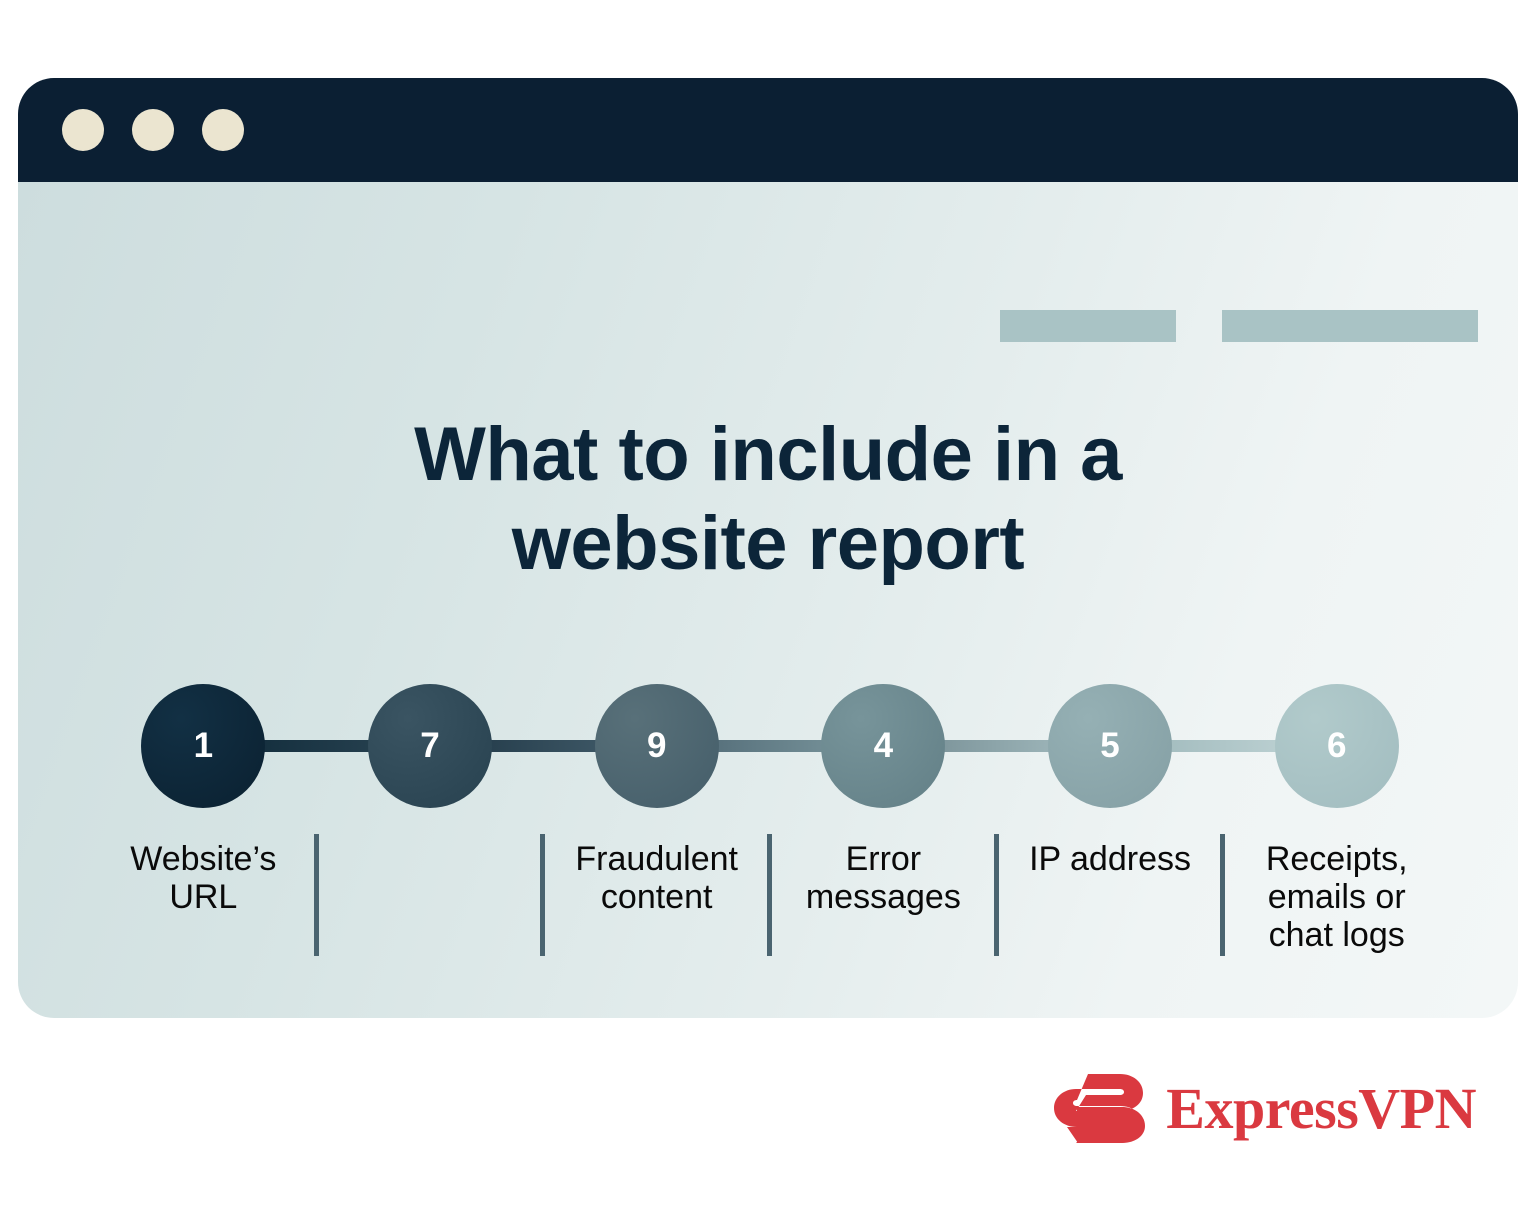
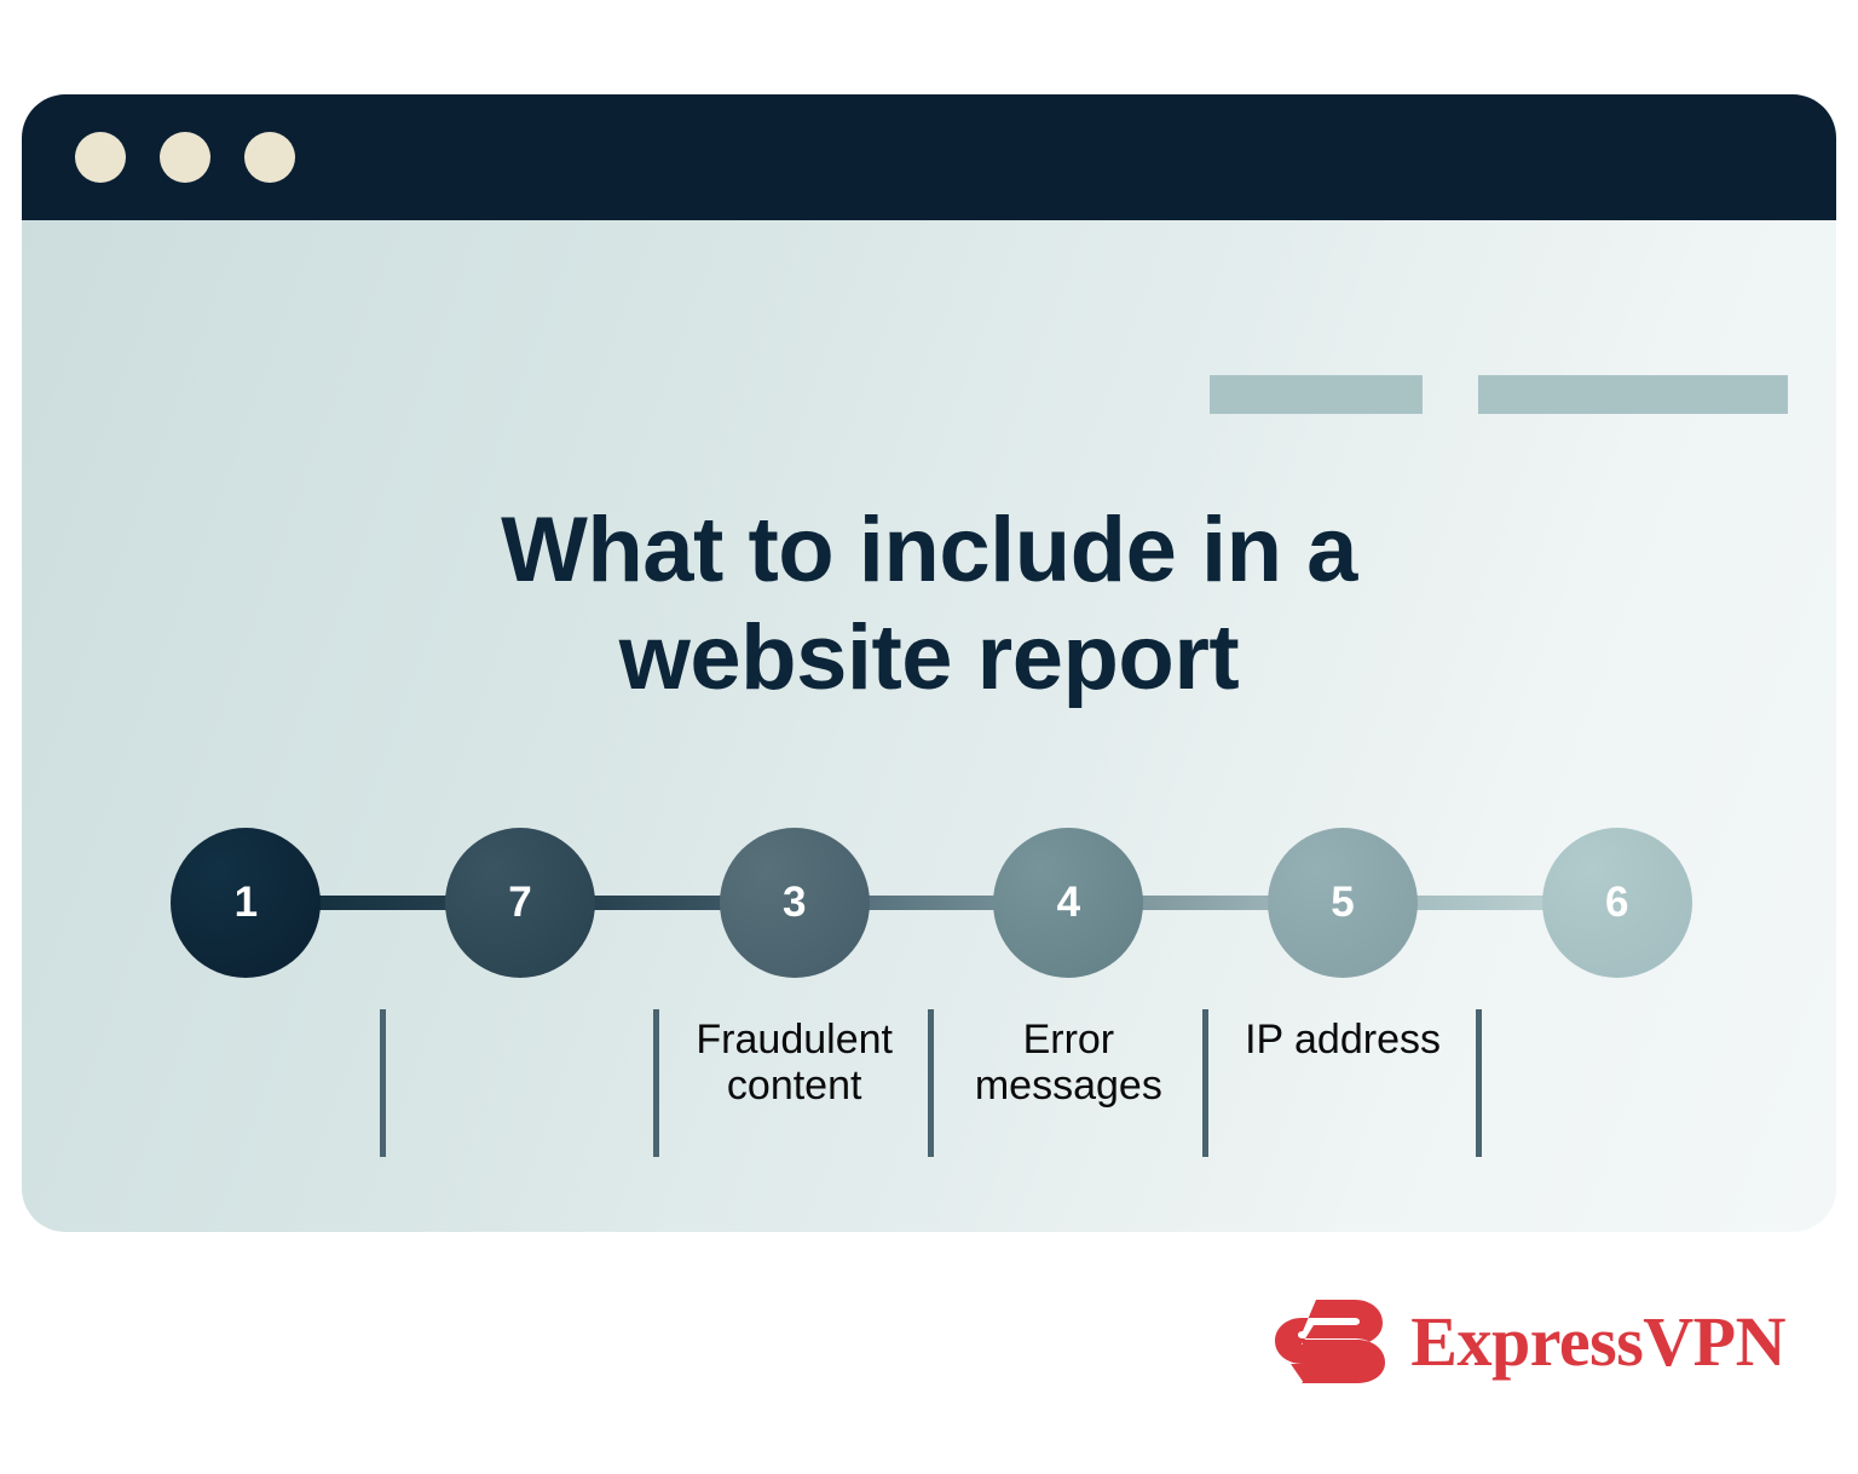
  What to include in a website report
  1
- Website’s
- URL
  7
- 9
+ 3
  Fraudulent
  content
  4
  Error
  messages
  5
  IP address
  6
- Receipts,
- emails or
- chat logs
  ExpressVPN
